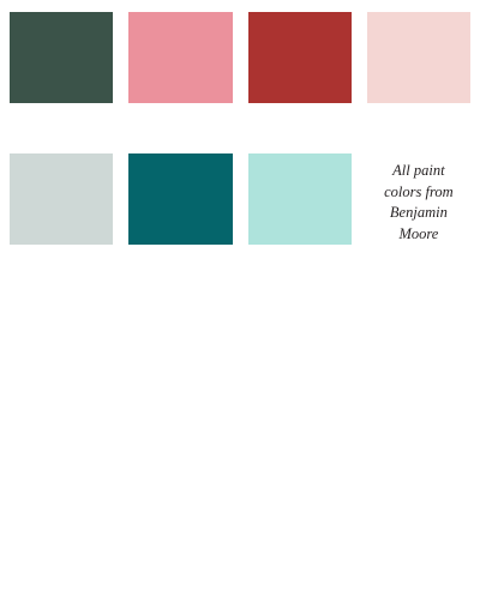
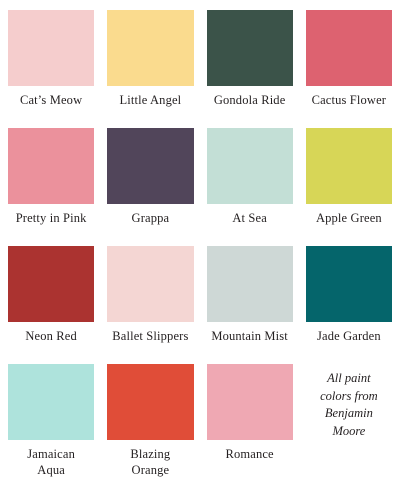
+ Cat’s Meow
+ Little Angel
+ Gondola Ride
+ Cactus Flower
+ Pretty in Pink
+ Grappa
+ At Sea
+ Apple Green
+ Neon Red
+ Ballet Slippers
+ Mountain Mist
+ Jade Garden
+ Jamaican
+ Aqua
+ Blazing
+ Orange
+ Romance
  All paint
  colors from
  Benjamin
  Moore
